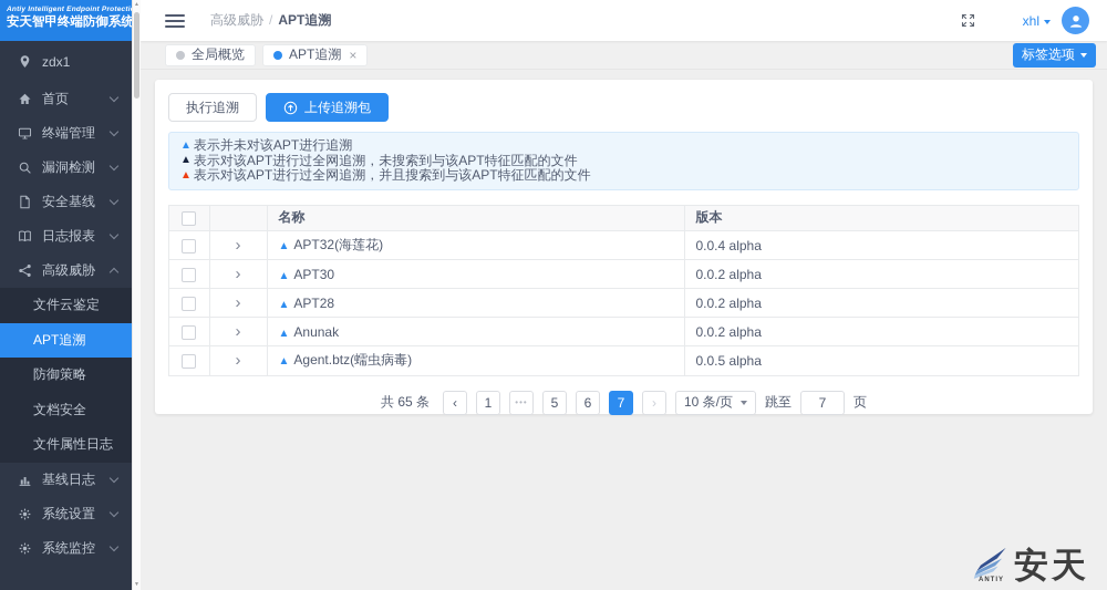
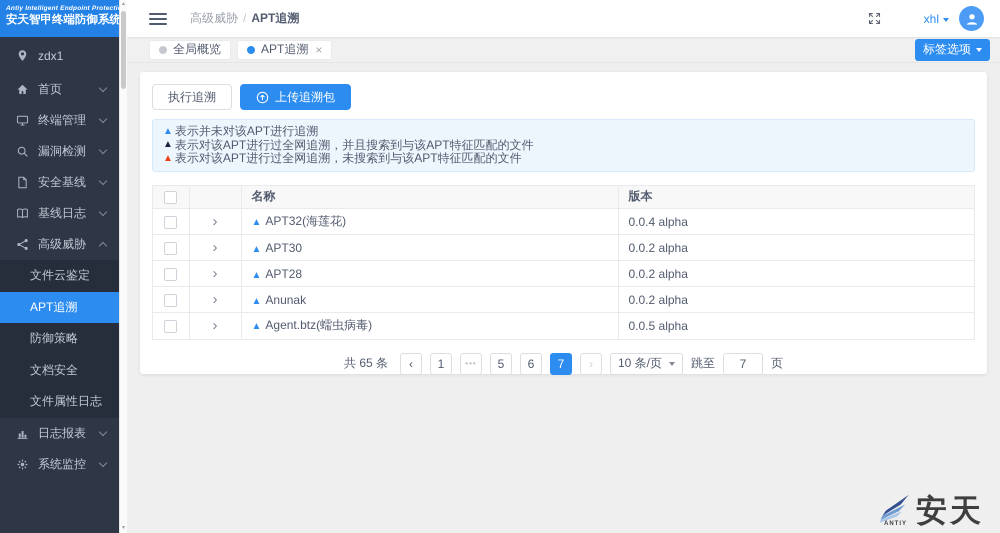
  安天智甲终端防御系统
  zdx1
  首页
  终端管理
  漏洞检测
  安全基线
- 日志报表
+ 基线日志
  高级威胁
  文件云鉴定
  APT追溯
  防御策略
  文档安全
  文件属性日志
- 基线日志
+ 日志报表
- 系统设置
  系统监控
  高级威胁 / APT追溯
  xhl
  全局概览
  APT追溯
  ×
  标签选项
  执行追溯
  上传追溯包
  ▲
  表示并未对该APT进行追溯
  ▲
- 表示对该APT进行过全网追溯，未搜索到与该APT特征匹配的文件
+ 表示对该APT进行过全网追溯，并且搜索到与该APT特征匹配的文件
  ▲
- 表示对该APT进行过全网追溯，并且搜索到与该APT特征匹配的文件
+ 表示对该APT进行过全网追溯，未搜索到与该APT特征匹配的文件
  		名称	版本
  	›	▲ APT32(海莲花)	0.0.4 alpha
  	›	▲ APT30	0.0.2 alpha
  	›	▲ APT28	0.0.2 alpha
  	›	▲ Anunak	0.0.2 alpha
  	›	▲ Agent.btz(蠕虫病毒)	0.0.5 alpha
  共 65 条
  ‹
  1
  •••
  5
  6
  7
  ›
  10 条/页
  跳至
  7
  页
  安天
